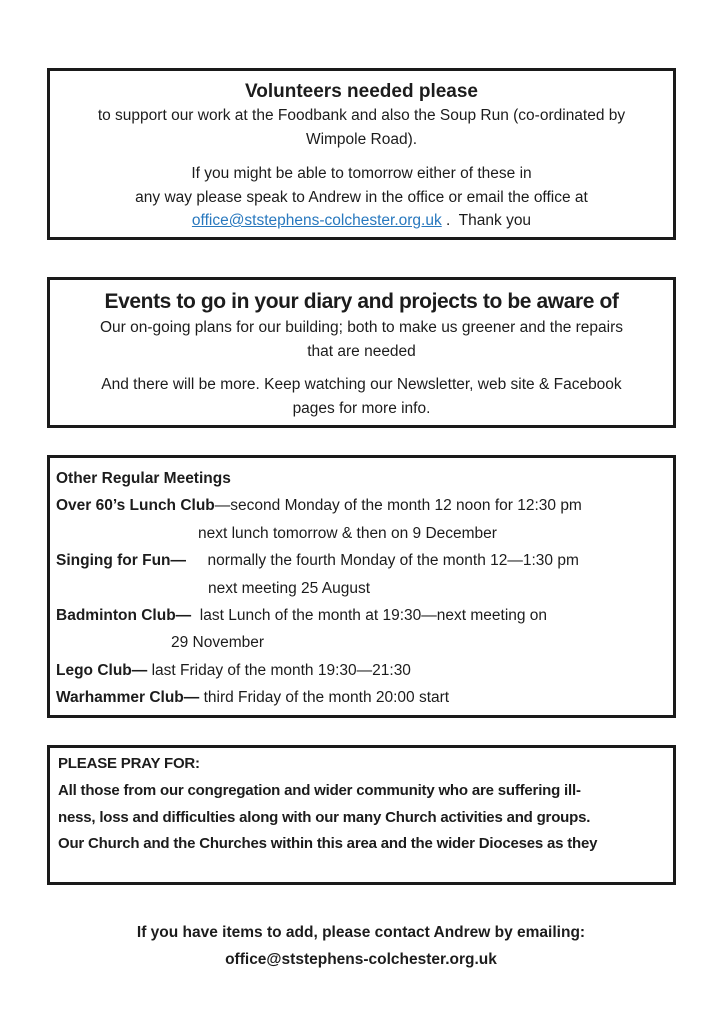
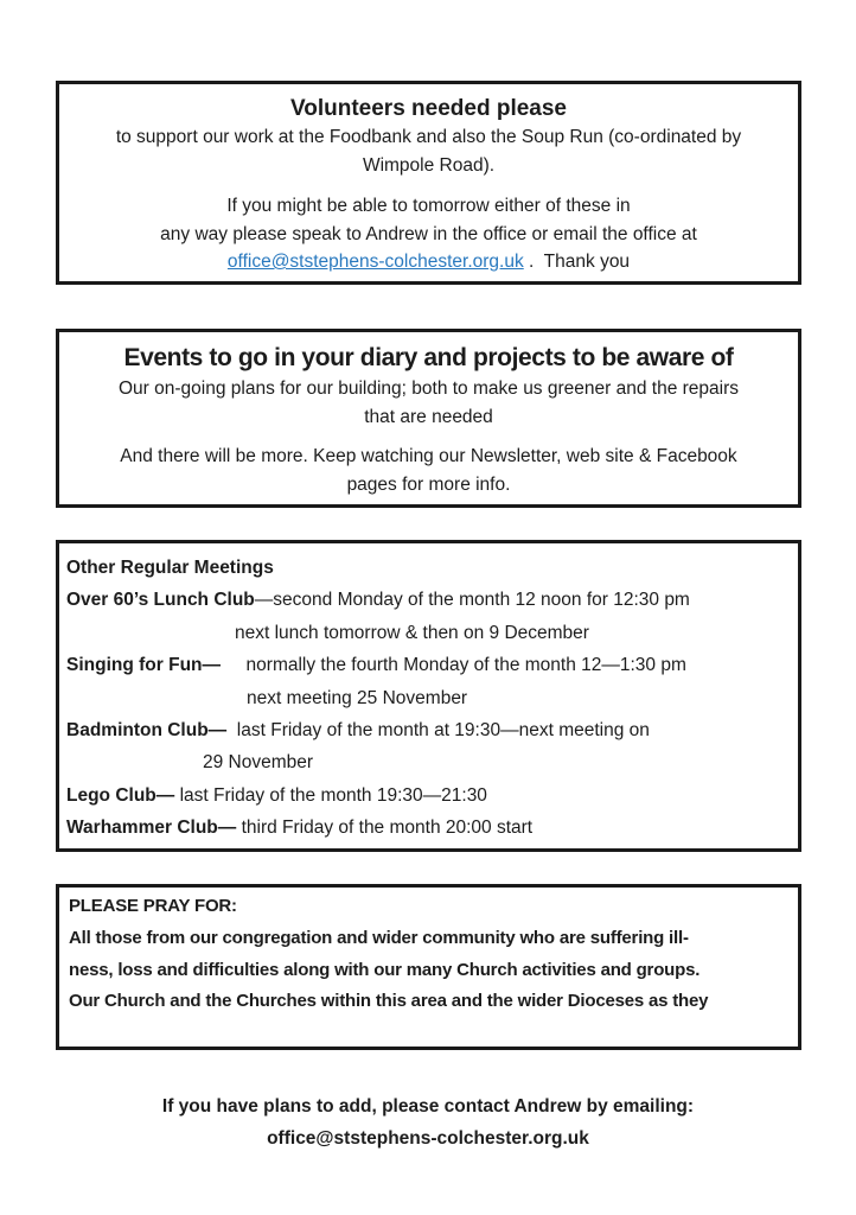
  Volunteers needed please
  to support our work at the Foodbank and also the Soup Run (co-ordinated by
  Wimpole Road).
  If you might be able to tomorrow either of these in
  any way please speak to Andrew in the office or email the office at
  office@ststephens-colchester.org.uk . Thank you
  Events to go in your diary and projects to be aware of
  Our on-going plans for our building; both to make us greener and the repairs
  that are needed
  And there will be more. Keep watching our Newsletter, web site & Facebook
  pages for more info.
  Other Regular Meetings
  Over 60’s Lunch Club—second Monday of the month 12 noon for 12:30 pm
  next lunch tomorrow & then on 9 December
  Singing for Fun— normally the fourth Monday of the month 12—1:30 pm
- next meeting 25 August
+ next meeting 25 November
- Badminton Club— last Lunch of the month at 19:30—next meeting on
+ Badminton Club— last Friday of the month at 19:30—next meeting on
  29 November
  Lego Club— last Friday of the month 19:30—21:30
  Warhammer Club— third Friday of the month 20:00 start
  PLEASE PRAY FOR:
  All those from our congregation and wider community who are suffering ill-
  ness, loss and difficulties along with our many Church activities and groups.
  Our Church and the Churches within this area and the wider Dioceses as they
- If you have items to add, please contact Andrew by emailing:
+ If you have plans to add, please contact Andrew by emailing:
  office@ststephens-colchester.org.uk
